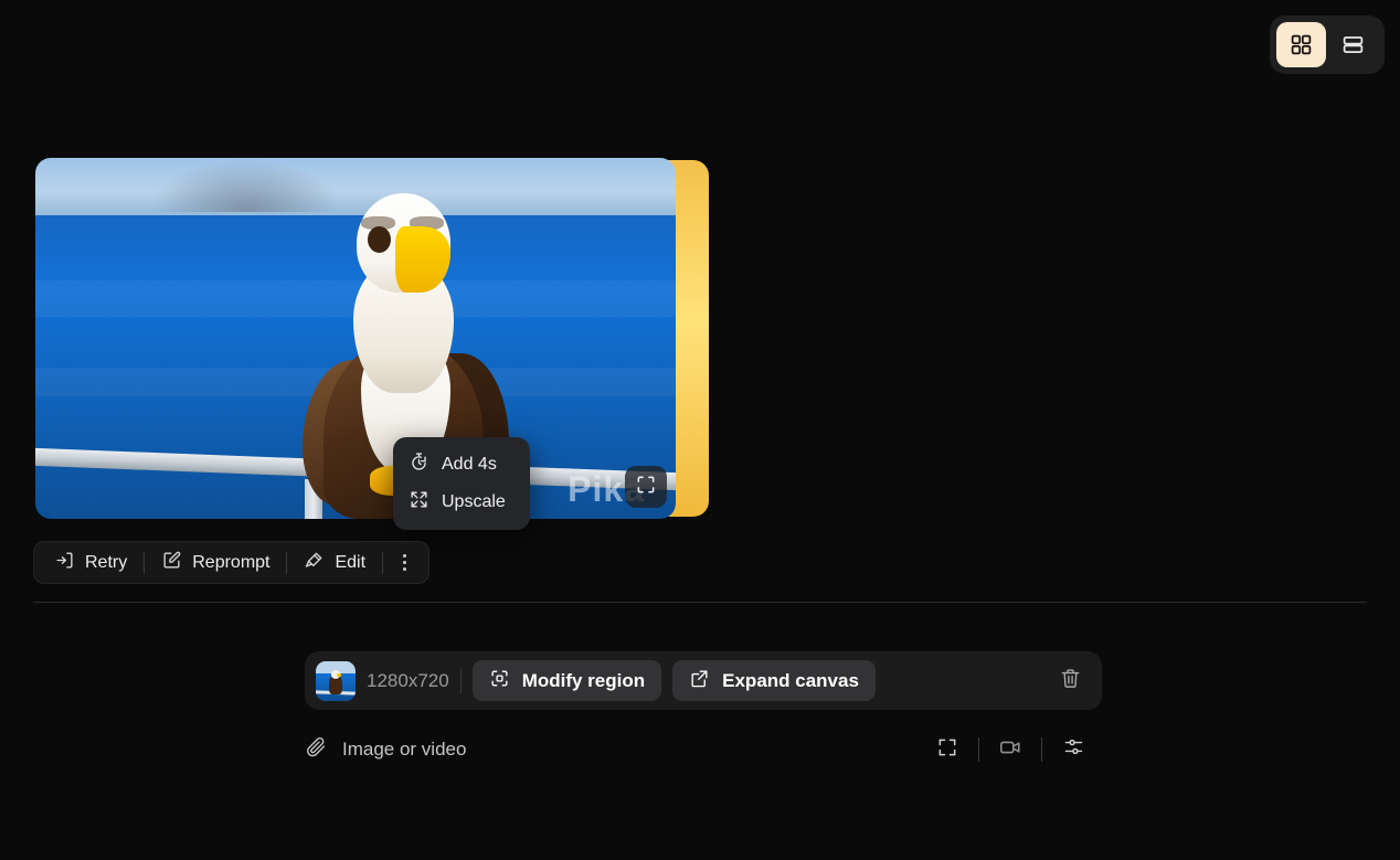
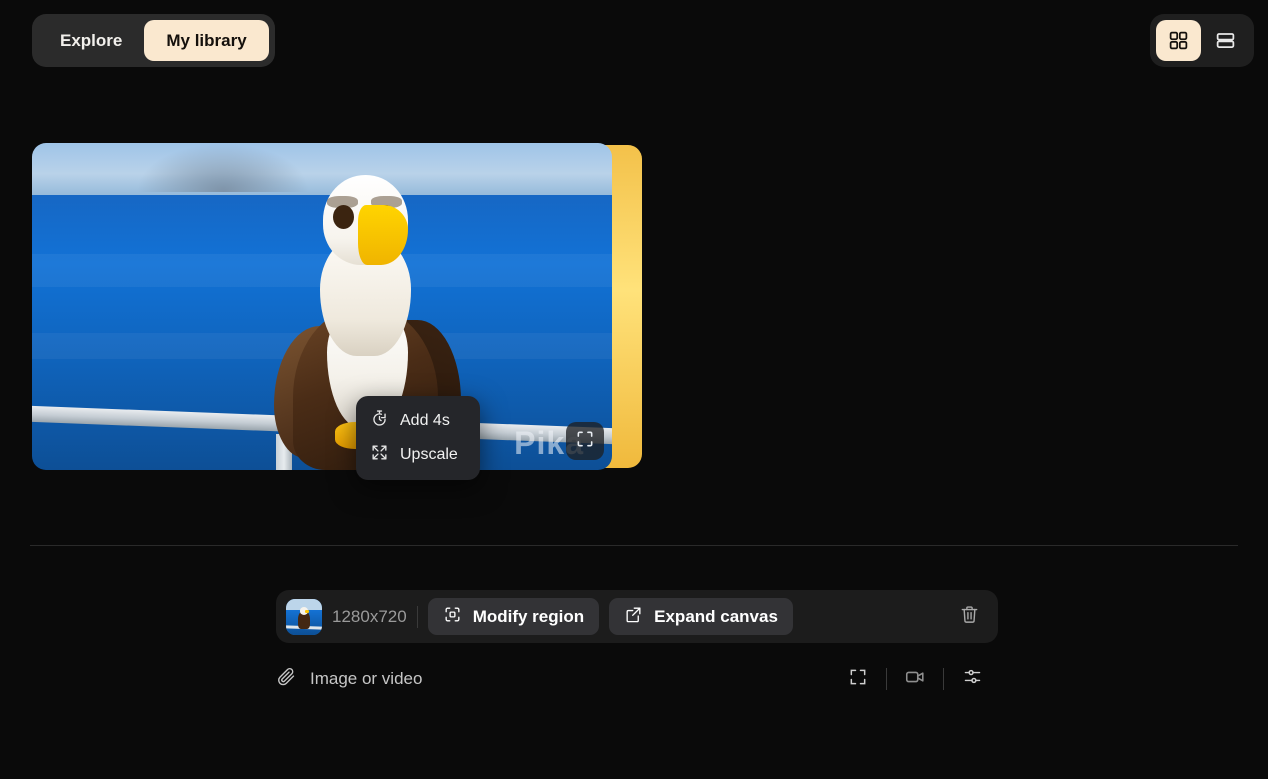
+ Explore
+ My library
  Pika
  Add 4s
  Upscale
- Retry
- Reprompt
- Edit
  1280x720
  Modify region
  Expand canvas
  Image or video
